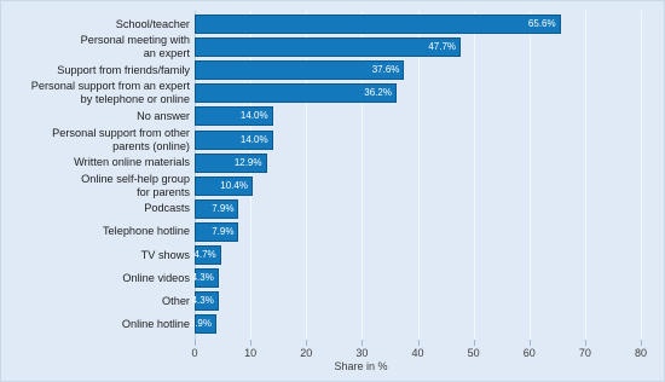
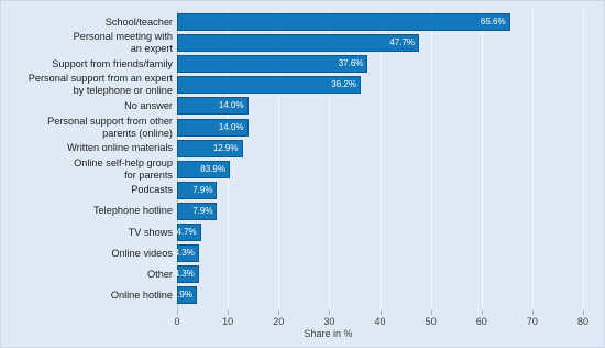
  0
  10
  20
  30
  40
  50
  60
  70
  80
  School/teacher
  Personal meeting with
  an expert
  Support from friends/family
  Personal support from an expert
  by telephone or online
  No answer
  Personal support from other
  parents (online)
  Written online materials
  Online self-help group
  for parents
  Podcasts
  Telephone hotline
  TV shows
  Online videos
  Other
  Online hotline
  65.6%
  47.7%
  37.6%
  36.2%
  14.0%
  14.0%
  12.9%
- 10.4%
+ 83.9%
  7.9%
  7.9%
  4.7%
  4.3%
  4.3%
  3.9%
  Share in %
